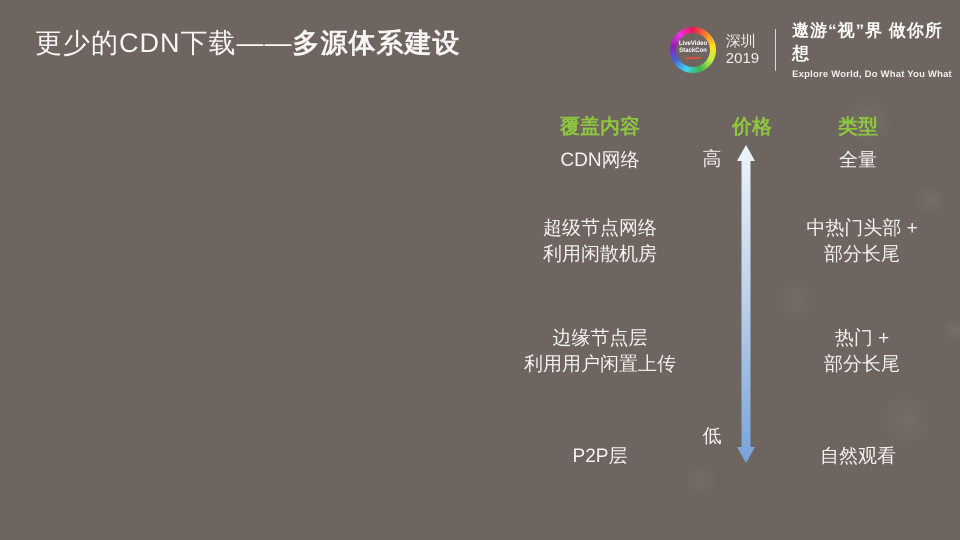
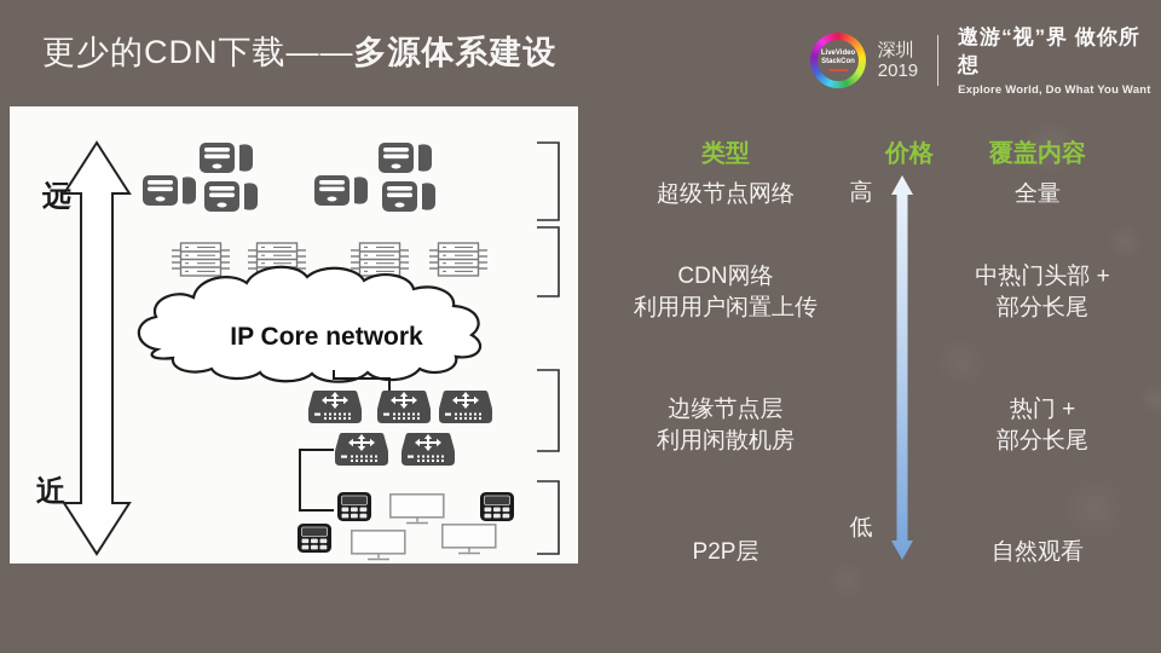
  更少的CDN下载——多源体系建设
  深圳
  2019
  遨游“视”界 做你所想
- Explore World, Do What You What
+ Explore World, Do What You Want
+ 远
+ 近
+ IP Core network
- 覆盖内容
+ 类型
  价格
- 类型
+ 覆盖内容
- CDN网络
+ 超级节点网络
  高
  全量
- 超级节点网络
+ CDN网络
- 利用闲散机房
+ 利用用户闲置上传
  中热门头部 +
  部分长尾
  边缘节点层
- 利用用户闲置上传
+ 利用闲散机房
  热门 +
  部分长尾
  P2P层
  低
  自然观看
